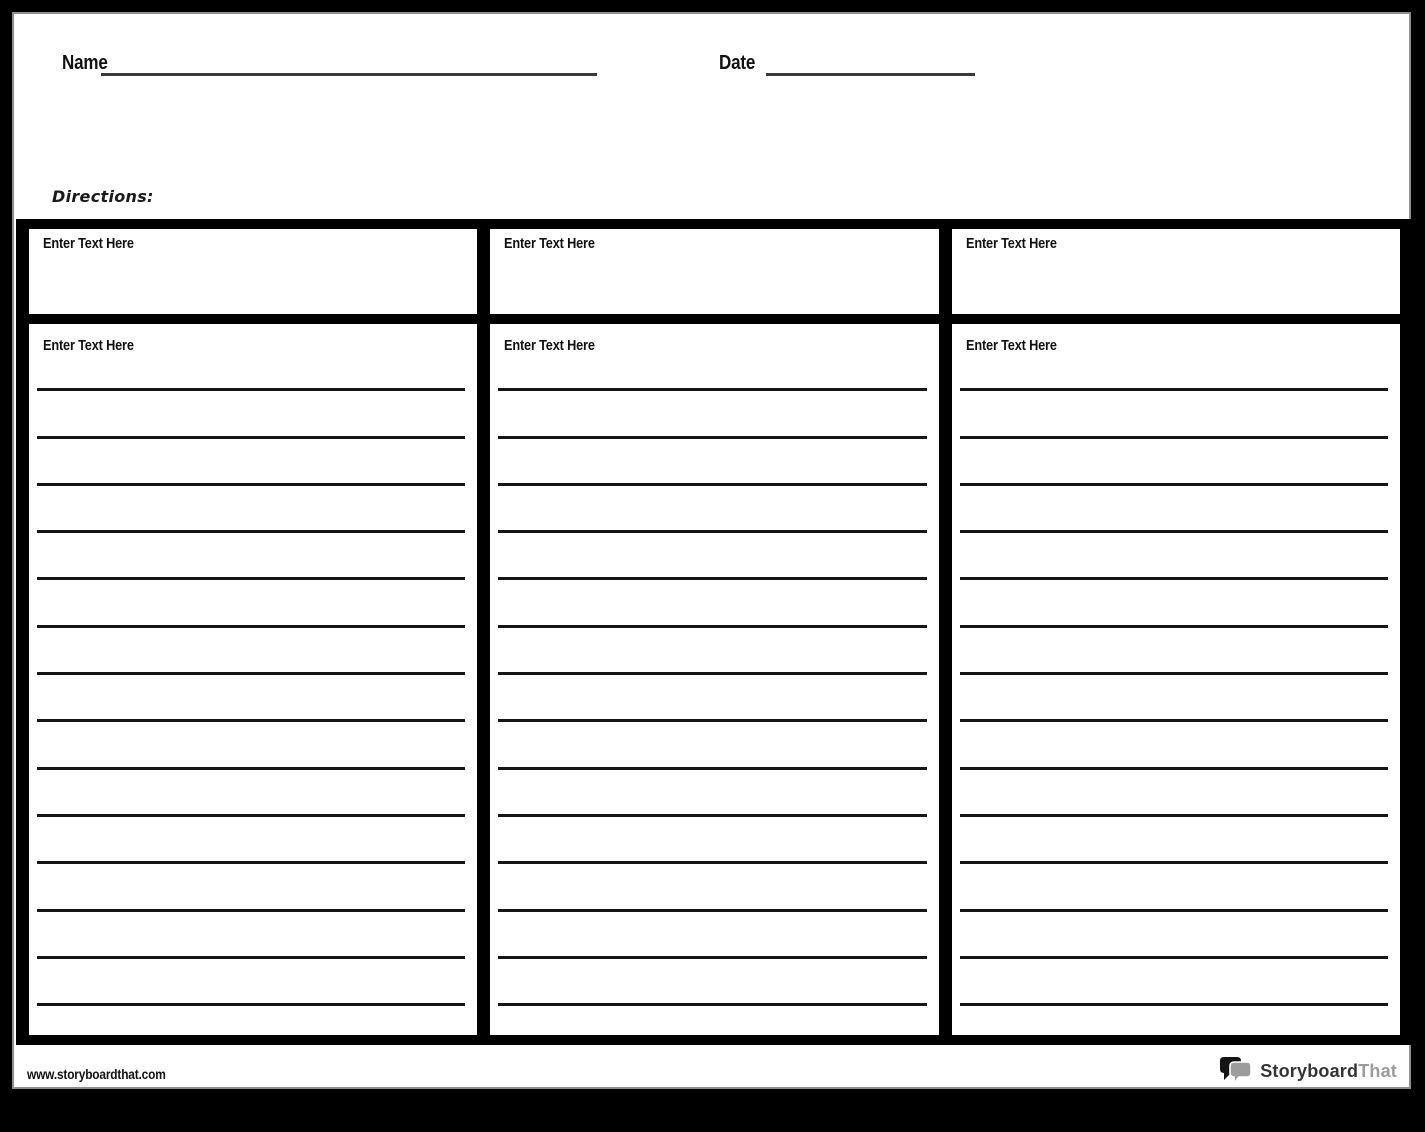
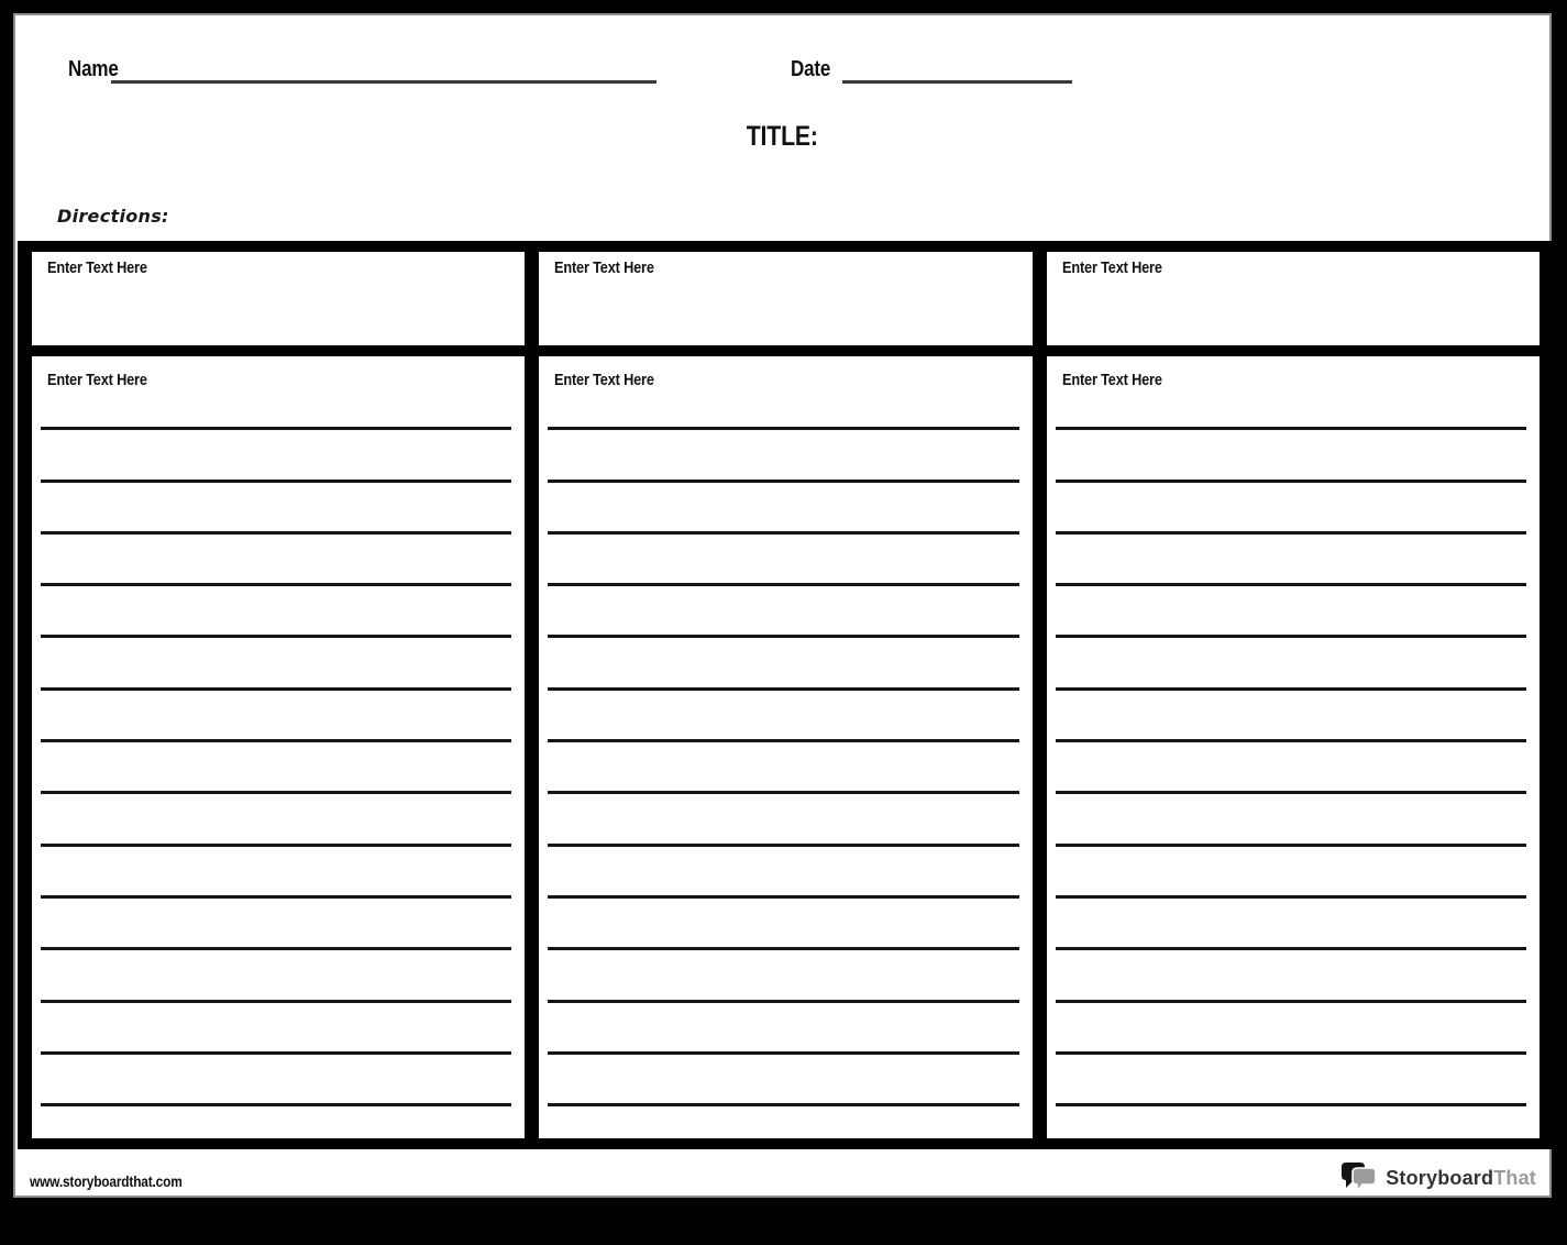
  Name
  Date
+ TITLE:
  Directions:
  Enter Text Here
  Enter Text Here
  Enter Text Here
  Enter Text Here
  Enter Text Here
  Enter Text Here
  www.storyboardthat.com
  StoryboardThat
